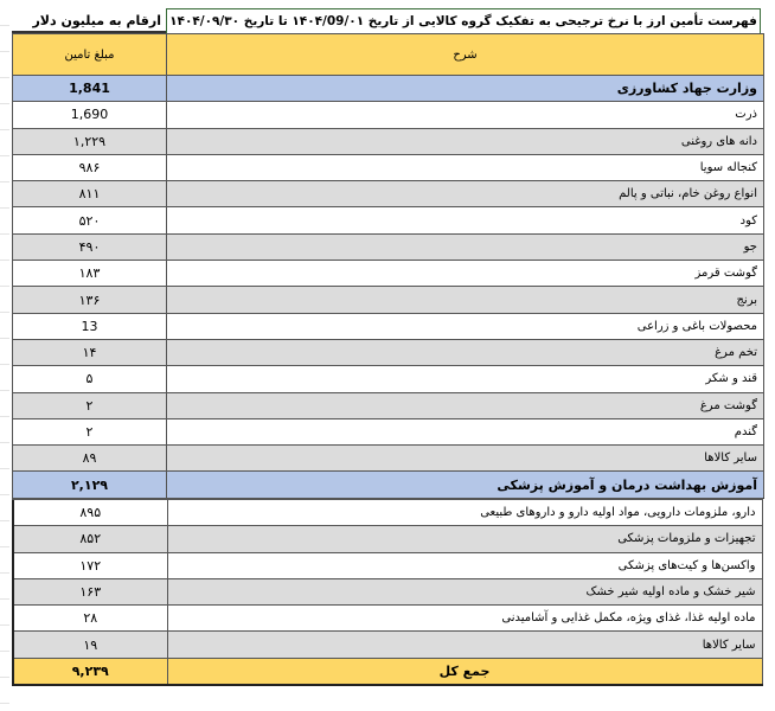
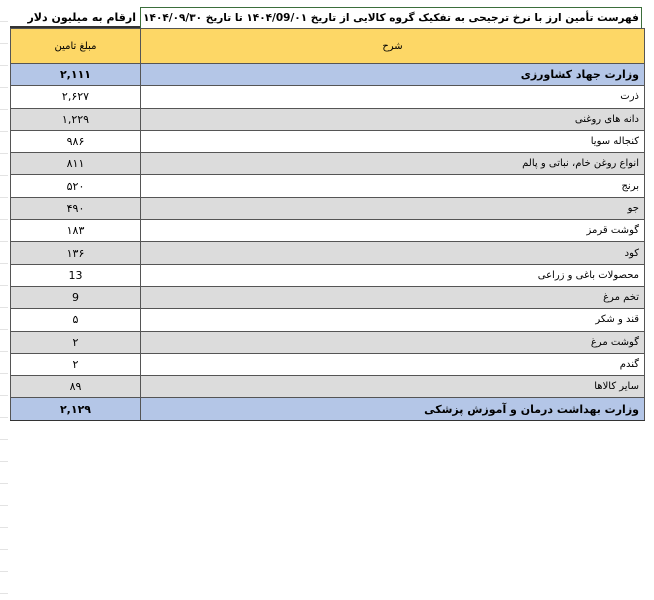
  ارقام به میلیون دلار
  فهرست تأمین ارز با نرخ ترجیحی به تفکیک گروه کالایی از تاریخ ۱۴۰۴/09/۰۱ تا تاریخ ۱۴۰۴/۰۹/۳۰
  شرح	مبلغ تامین
- وزارت جهاد کشاورزی	1,841
+ وزارت جهاد کشاورزی	۲,۱۱۱
- ذرت	1,690
+ ذرت	۲,۶۲۷
  دانه های روغنی	۱,۲۲۹
  کنجاله سویا	۹۸۶
  انواع روغن خام، نباتی و پالم	۸۱۱
- کود	۵۲۰
+ برنج	۵۲۰
  جو	۴۹۰
  گوشت قرمز	۱۸۳
- برنج	۱۳۶
+ کود	۱۳۶
  محصولات باغی و زراعی	13
- تخم مرغ	۱۴
+ تخم مرغ	9
  قند و شکر	۵
  گوشت مرغ	۲
  گندم	۲
  سایر کالاها	۸۹
- آموزش بهداشت درمان و آموزش پزشکی	۲,۱۲۹
+ وزارت بهداشت درمان و آموزش پزشکی	۲,۱۲۹
- دارو، ملزومات دارویی، مواد اولیه دارو و داروهای طبیعی	۸۹۵
- تجهیزات و ملزومات پزشکی	۸۵۲
- واکسن‌ها و کیت‌های پزشکی	۱۷۲
- شیر خشک و ماده اولیه شیر خشک	۱۶۳
- ماده اولیه غذا، غذای ویژه، مکمل غذایی و آشامیدنی	۲۸
- سایر کالاها	۱۹
- جمع کل	۹,۲۳۹
